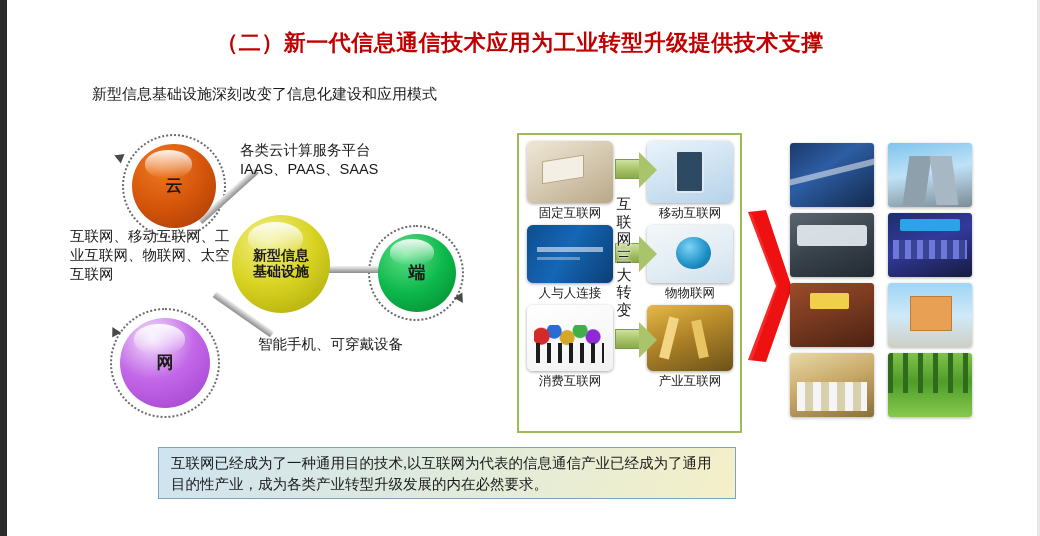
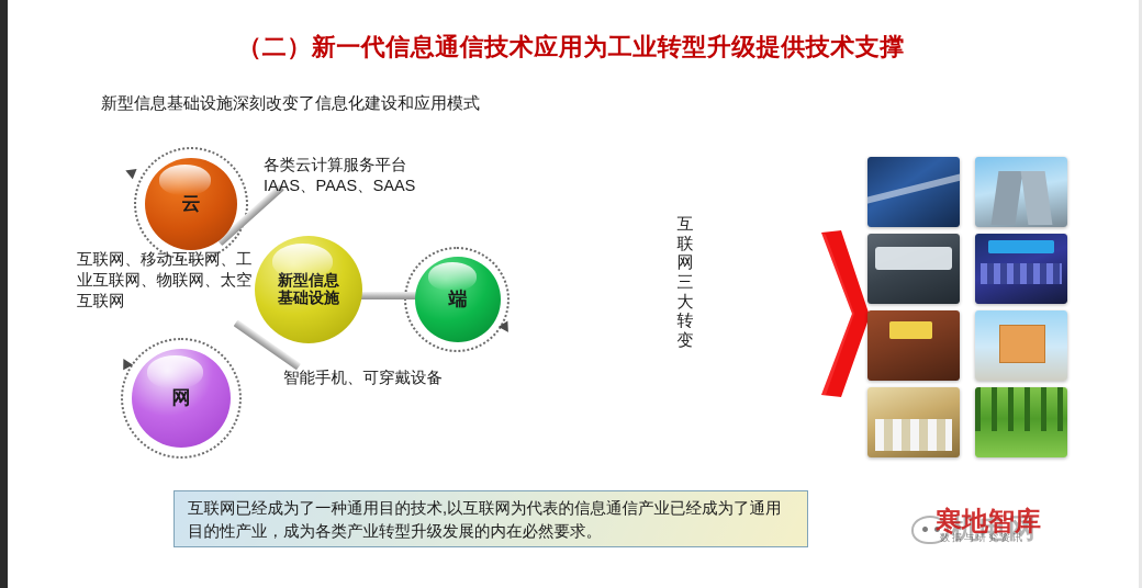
  （二）新一代信息通信技术应用为工业转型升级提供技术支撑
  新型信息基础设施深刻改变了信息化建设和应用模式
  云
  新型信息
  基础设施
  端
  网
  各类云计算服务平台
  IAAS、PAAS、SAAS
  互联网、移动互联网、工业互联网、物联网、太空互联网
  智能手机、可穿戴设备
- 固定互联网
- 移动互联网
- 人与人连接
- 物物联网
- 消费互联网
- 产业互联网
  互
  联
  网
  三
  大
  转
  变
  互联网已经成为了一种通用目的技术,以互联网为代表的信息通信产业已经成为了通用目的性产业，成为各类产业转型升级发展的内在必然要求。
+ 机电网
+ 寒地智库
+ 数据与研究资讯
